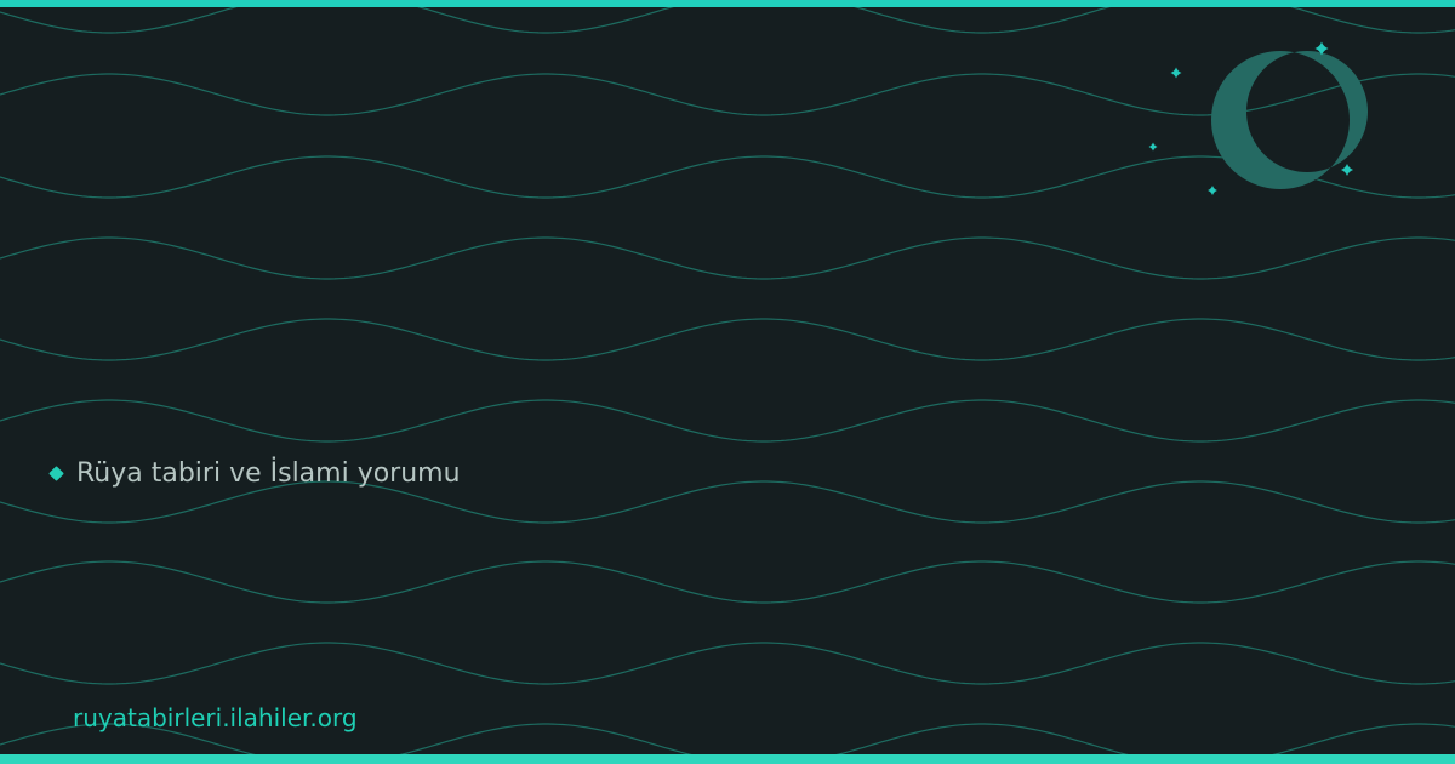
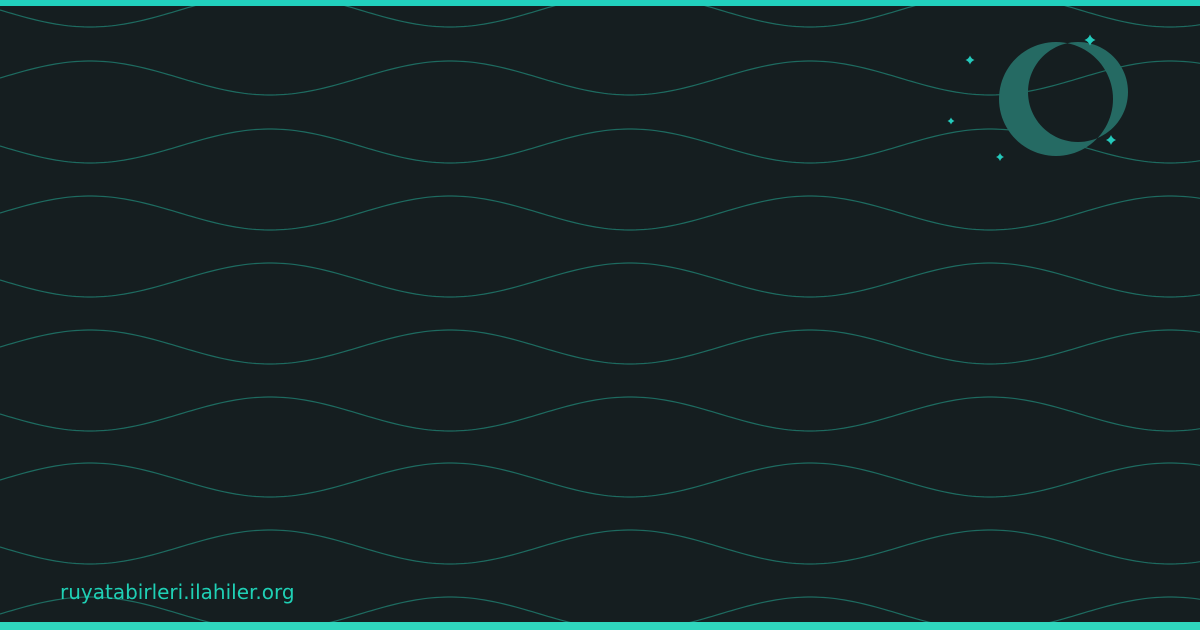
- Rüya tabiri ve İslami yorumu
  ruyatabirleri.ilahiler.org
